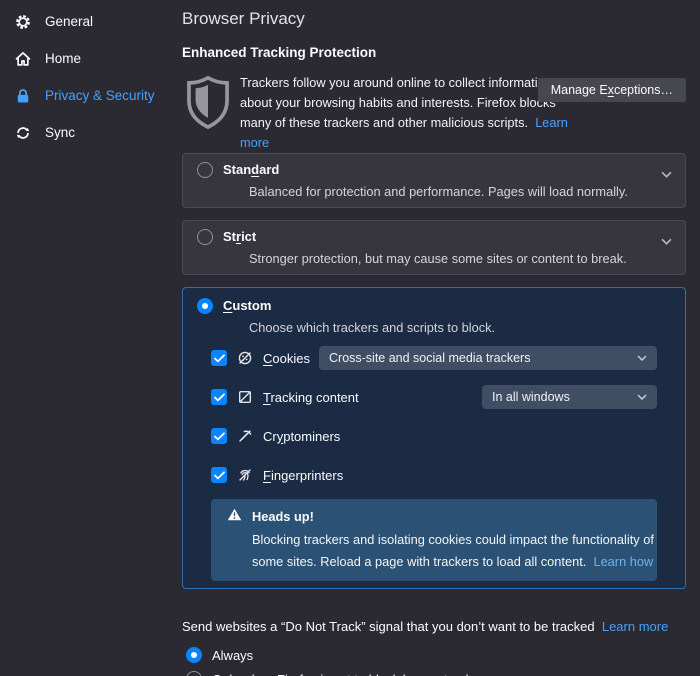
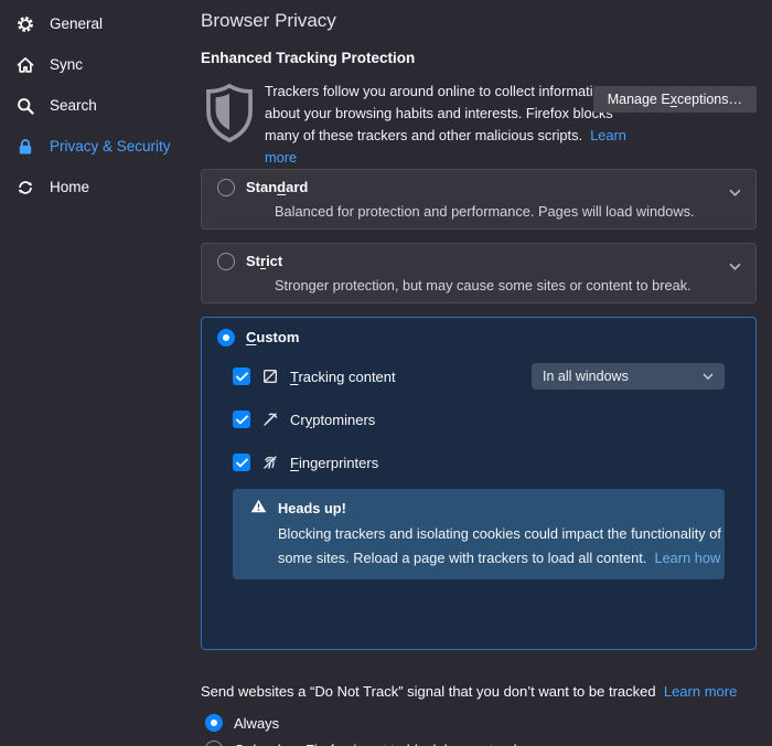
  General
- Home
+ Sync
+ Search
  Privacy & Security
- Sync
+ Home
  Browser Privacy
  Enhanced Tracking Protection
  Trackers follow you around online to collect informati about your browsing habits and interests. Firefox blocks many of these trackers and other malicious scripts. Learn more
  Manage Exceptions…
  Standard
- Balanced for protection and performance. Pages will load normally.
+ Balanced for protection and performance. Pages will load windows.
  Strict
  Stronger protection, but may cause some sites or content to break.
  Custom
- Choose which trackers and scripts to block.
- Cookies
- Cross-site and social media trackers
  Tracking content
  In all windows
  Cryptominers
  Fingerprinters
  Heads up!
  Blocking trackers and isolating cookies could impact the functionality of some sites. Reload a page with trackers to load all content. Learn how
  Send websites a “Do Not Track” signal that you don’t want to be tracked Learn more
  Always
